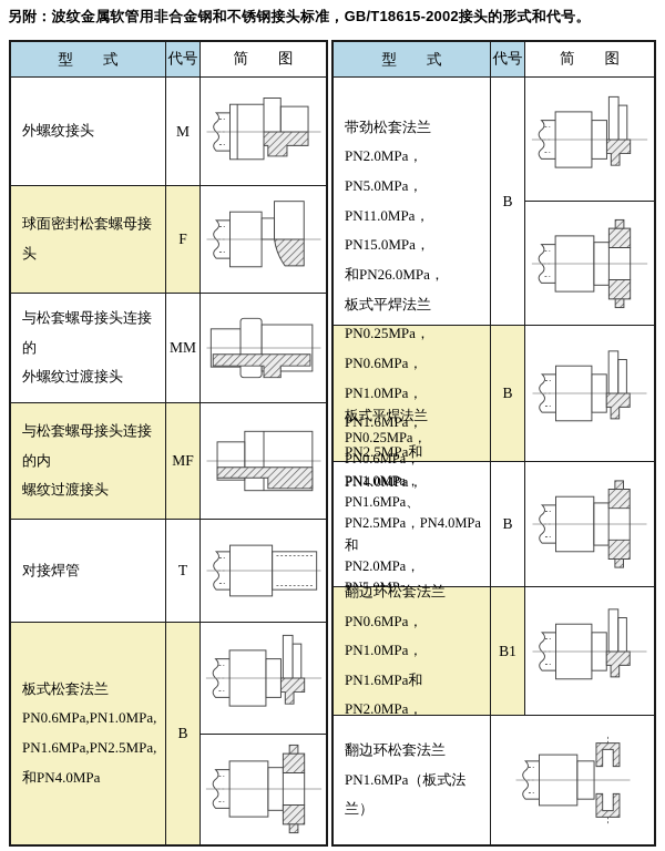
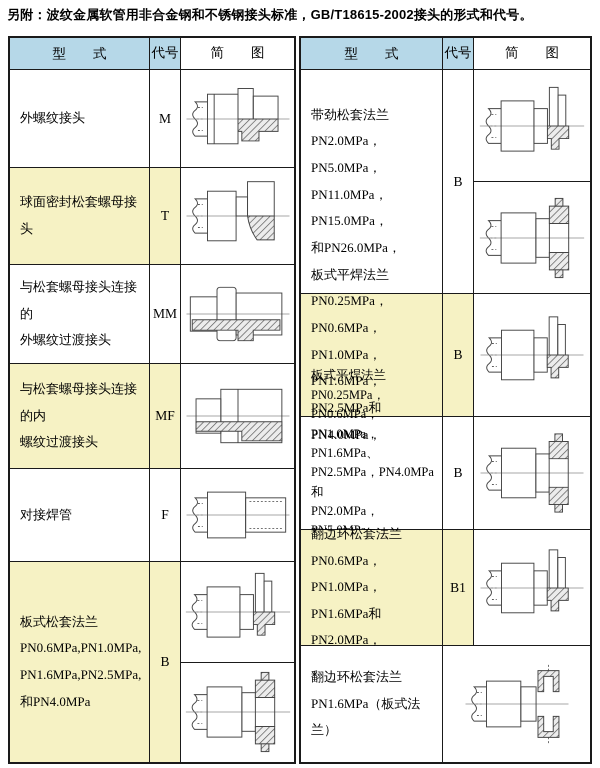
  另附：波纹金属软管用非合金钢和不锈钢接头标准，GB/T18615-2002接头的形式和代号。
  型 式
  代号
  简 图
  外螺纹接头
  M
  球面密封松套螺母接头
- F
+ T
  与松套螺母接头连接的
  外螺纹过渡接头
  MM
  与松套螺母接头连接的内
  螺纹过渡接头
  MF
  对接焊管
- T
+ F
  板式松套法兰
  PN0.6MPa,PN1.0MPa,
  PN1.6MPa,PN2.5MPa,
  和PN4.0MPa
  B
  型 式
  代号
  简 图
  带劲松套法兰
  PN2.0MPa，PN5.0MPa，
  PN11.0MPa，PN15.0MPa，
  和PN26.0MPa，
  B
  板式平焊法兰
  PN0.25MPa，PN0.6MPa，
  PN1.0MPa，PN1.6MPa，
  B
  板式平焊法兰
  PN0.25MPa，PN0.6MPa，
  PN1.0MPa，PN1.6MPa、
  PN2.5MPa，PN4.0MPa和
  B
  翻边环松套法兰
  PN0.6MPa，PN1.0MPa，
  PN1.6MPa和PN2.0MPa，
  B1
  翻边环松套法兰
  PN1.6MPa（板式法兰）
